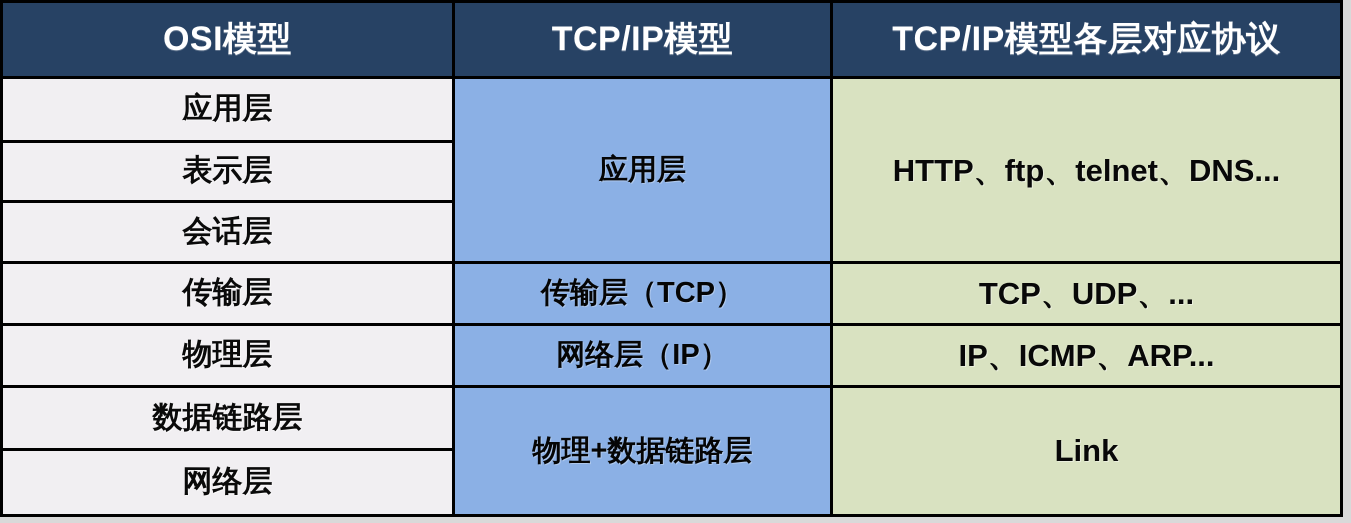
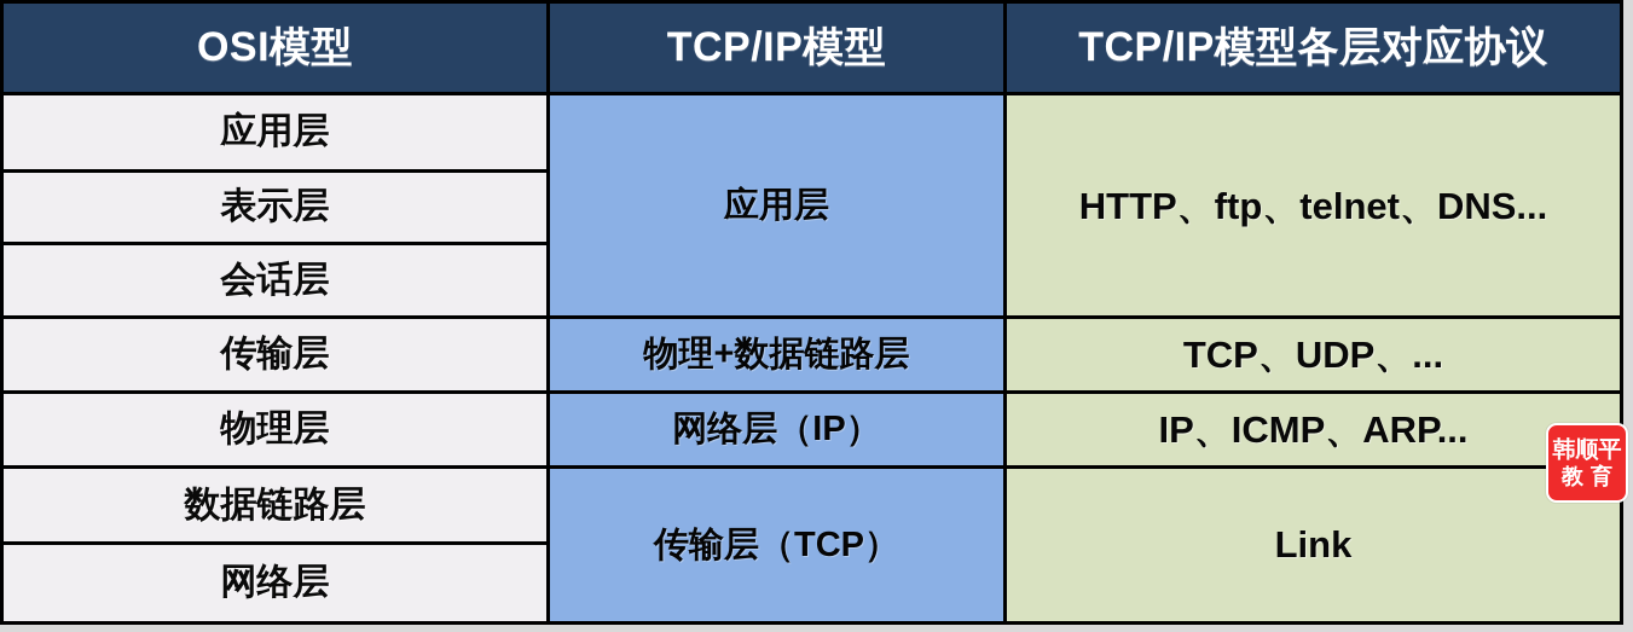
  OSI模型	TCP/IP模型	TCP/IP模型各层对应协议
  应用层	应用层	HTTP、ftp、telnet、DNS...
  表示层
  会话层
- 传输层	传输层（TCP）	TCP、UDP、...
+ 传输层	物理+数据链路层	TCP、UDP、...
  物理层	网络层（IP）	IP、ICMP、ARP...
- 数据链路层	物理+数据链路层	Link
+ 数据链路层	传输层（TCP）	Link
  网络层
+ 韩顺平
+ 教育
